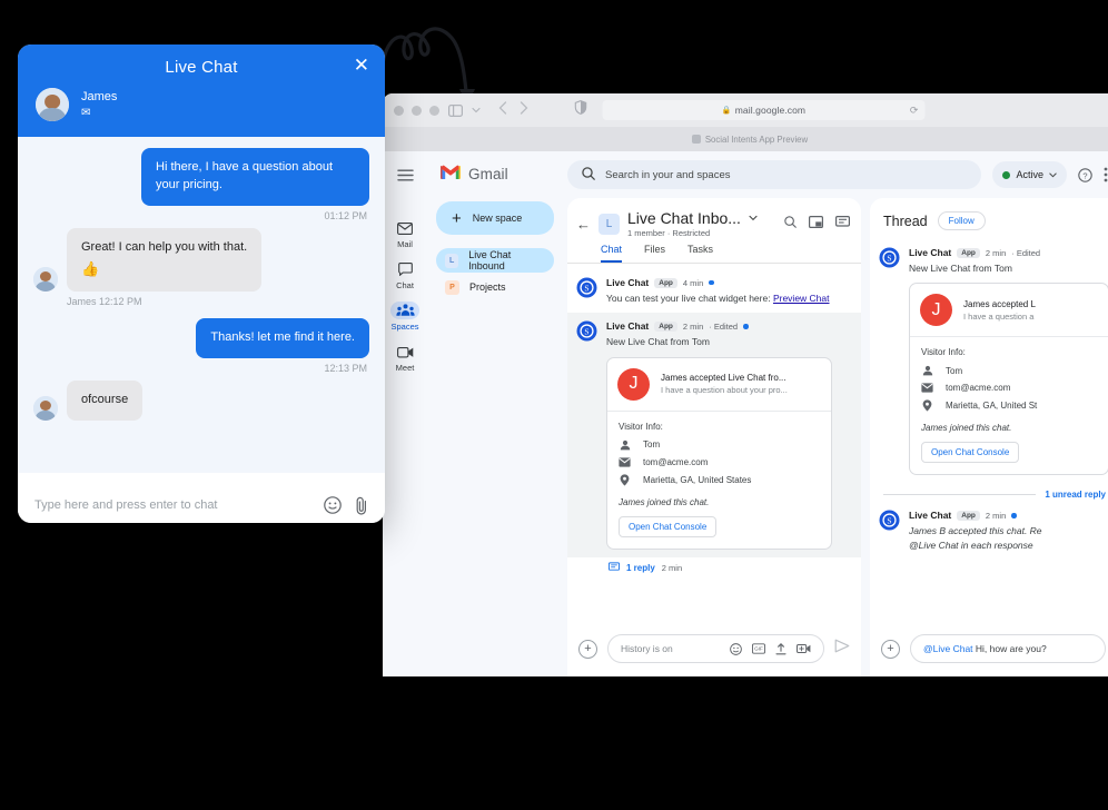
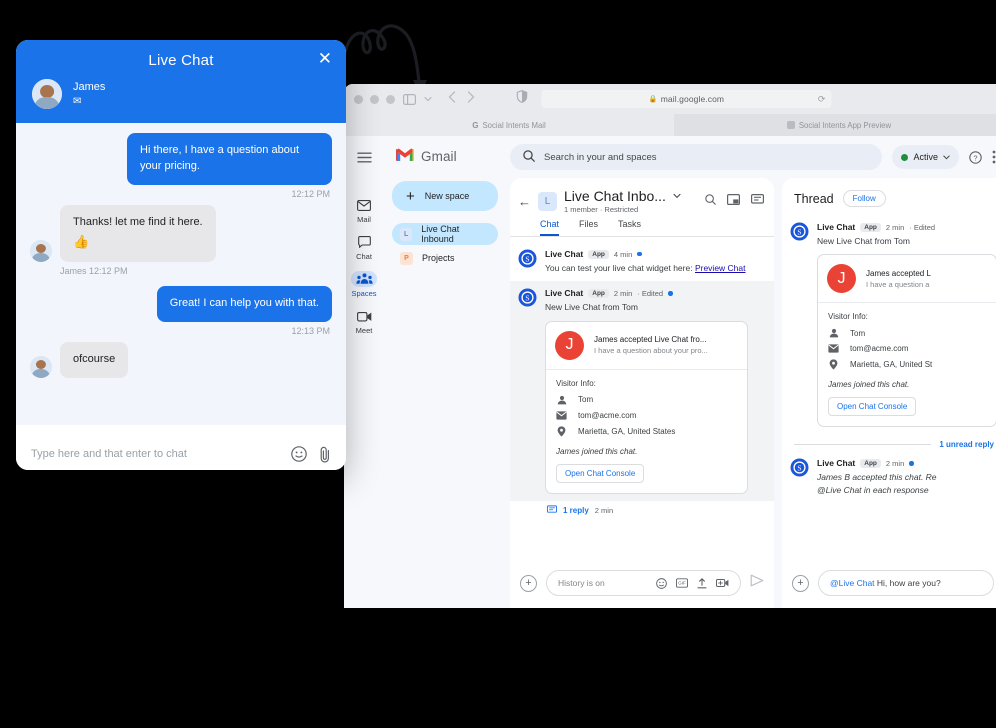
  mail.google.com
  ⟳
+ G
+ Social Intents Mail
  Social Intents App Preview
  Mail
  Chat
  Spaces
  Meet
  Gmail
  +
  New space
  Live Chat Inbound
  Projects
  Search in your and spaces
  Active
  ?
  ←
  L
  Live Chat Inbo...
  1 member · Restricted
  Chat
  Files
  Tasks
  S
  Live Chat
  4 min
  You can test your live chat widget here: Preview Chat
  S
  Live Chat
  2 min
  · Edited
  New Live Chat from Tom
  J
  James accepted Live Chat fro...
  I have a question about your pro...
  Visitor Info:
  Tom
  tom@acme.com
  Marietta, GA, United States
  James joined this chat.
  Open Chat Console
  1 reply
  2 min
  +
  History is on
  Thread
  Follow
  S
  Live Chat
  2 min
  · Edited
  New Live Chat from Tom
  J
  James accepted L
  I have a question a
  Visitor Info:
  Tom
  tom@acme.com
  Marietta, GA, United St
  James joined this chat.
  Open Chat Console
  1 unread reply
  S
  Live Chat
  2 min
  James B accepted this chat. Re
  @Live Chat in each response
  +
  @Live Chat Hi, how are you?
  Live Chat
  ✕
  James
  ✉
  Hi there, I have a question about your pricing.
- 01:12 PM
+ 12:12 PM
- Great! I can help you with that.
+ Thanks! let me find it here.
  👍
  James 12:12 PM
- Thanks! let me find it here.
+ Great! I can help you with that.
  12:13 PM
  ofcourse
- Type here and press enter to chat
+ Type here and that enter to chat
